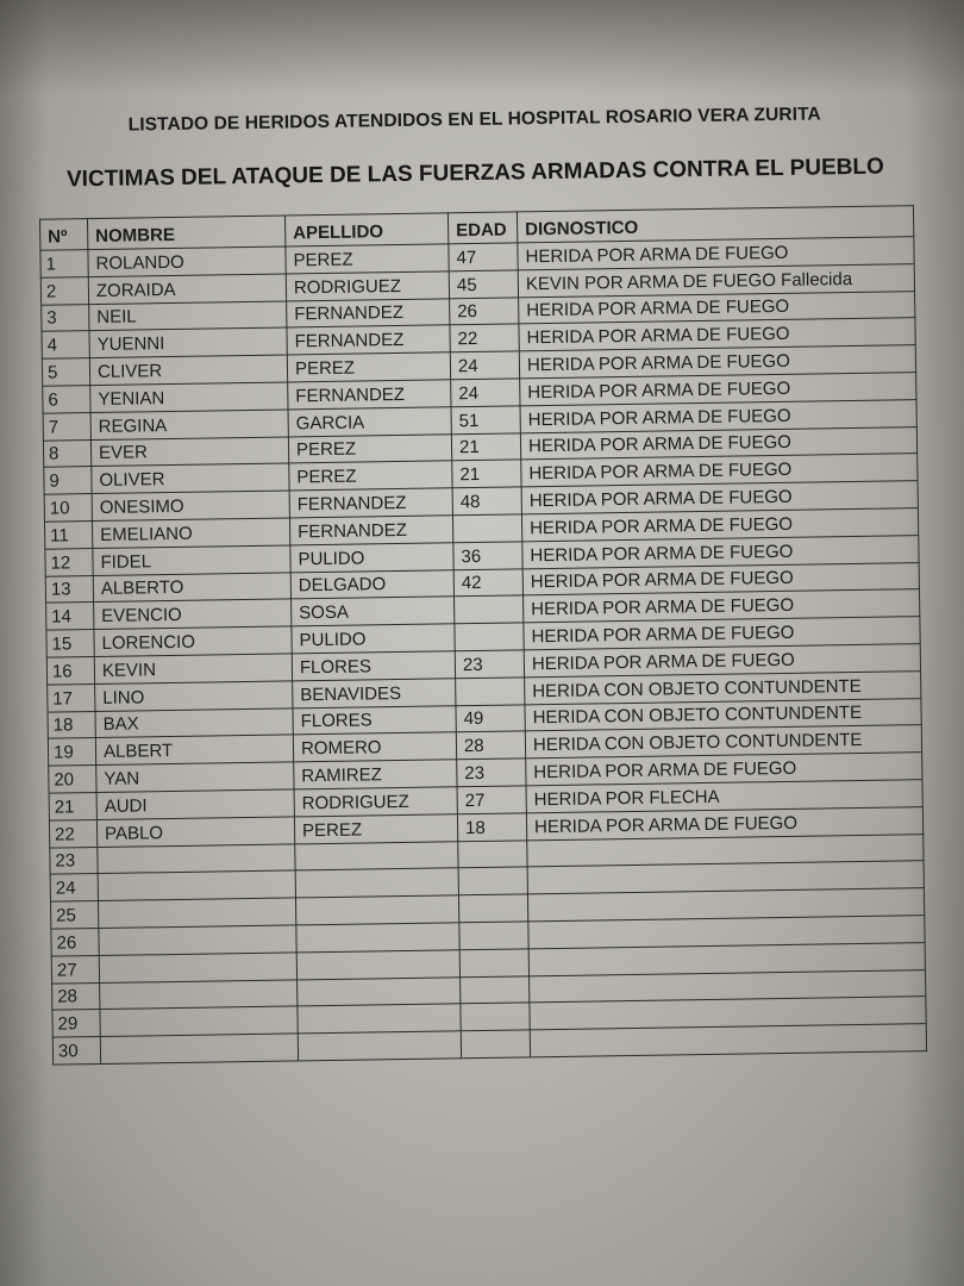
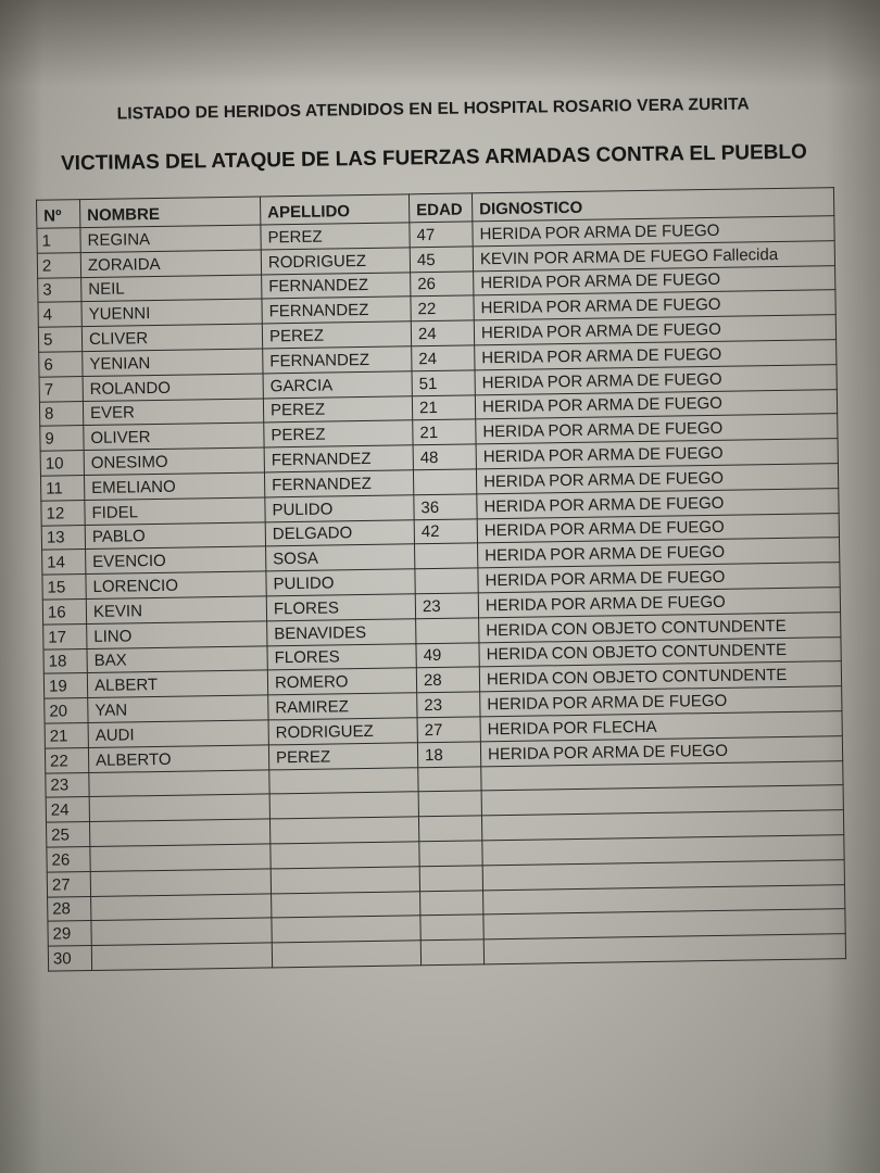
  LISTADO DE HERIDOS ATENDIDOS EN EL HOSPITAL ROSARIO VERA ZURITA
  VICTIMAS DEL ATAQUE DE LAS FUERZAS ARMADAS CONTRA EL PUEBLO
  Nº	NOMBRE	APELLIDO	EDAD	DIGNOSTICO
- 1	ROLANDO	PEREZ	47	HERIDA POR ARMA DE FUEGO
+ 1	REGINA	PEREZ	47	HERIDA POR ARMA DE FUEGO
  2	ZORAIDA	RODRIGUEZ	45	KEVIN POR ARMA DE FUEGO Fallecida
  3	NEIL	FERNANDEZ	26	HERIDA POR ARMA DE FUEGO
  4	YUENNI	FERNANDEZ	22	HERIDA POR ARMA DE FUEGO
  5	CLIVER	PEREZ	24	HERIDA POR ARMA DE FUEGO
  6	YENIAN	FERNANDEZ	24	HERIDA POR ARMA DE FUEGO
- 7	REGINA	GARCIA	51	HERIDA POR ARMA DE FUEGO
+ 7	ROLANDO	GARCIA	51	HERIDA POR ARMA DE FUEGO
  8	EVER	PEREZ	21	HERIDA POR ARMA DE FUEGO
  9	OLIVER	PEREZ	21	HERIDA POR ARMA DE FUEGO
  10	ONESIMO	FERNANDEZ	48	HERIDA POR ARMA DE FUEGO
  11	EMELIANO	FERNANDEZ		HERIDA POR ARMA DE FUEGO
  12	FIDEL	PULIDO	36	HERIDA POR ARMA DE FUEGO
- 13	ALBERTO	DELGADO	42	HERIDA POR ARMA DE FUEGO
+ 13	PABLO	DELGADO	42	HERIDA POR ARMA DE FUEGO
  14	EVENCIO	SOSA		HERIDA POR ARMA DE FUEGO
  15	LORENCIO	PULIDO		HERIDA POR ARMA DE FUEGO
  16	KEVIN	FLORES	23	HERIDA POR ARMA DE FUEGO
  17	LINO	BENAVIDES		HERIDA CON OBJETO CONTUNDENTE
  18	BAX	FLORES	49	HERIDA CON OBJETO CONTUNDENTE
  19	ALBERT	ROMERO	28	HERIDA CON OBJETO CONTUNDENTE
  20	YAN	RAMIREZ	23	HERIDA POR ARMA DE FUEGO
  21	AUDI	RODRIGUEZ	27	HERIDA POR FLECHA
- 22	PABLO	PEREZ	18	HERIDA POR ARMA DE FUEGO
+ 22	ALBERTO	PEREZ	18	HERIDA POR ARMA DE FUEGO
  23
  24
  25
  26
  27
  28
  29
  30
